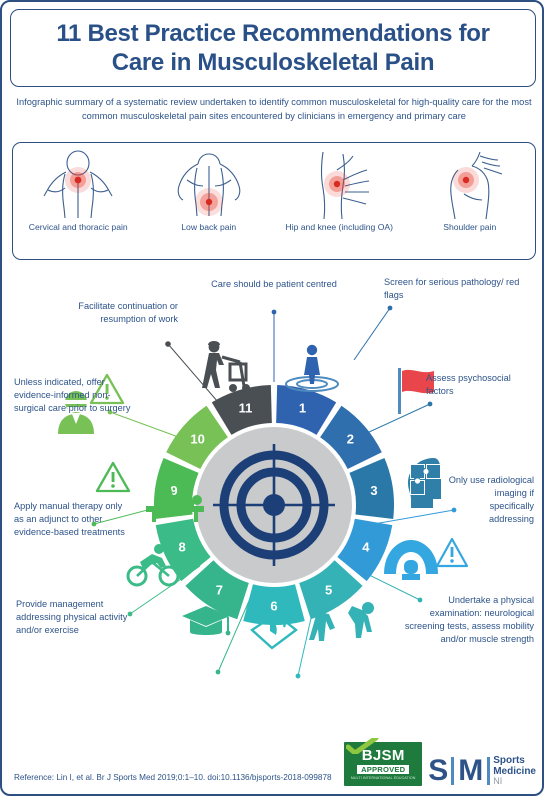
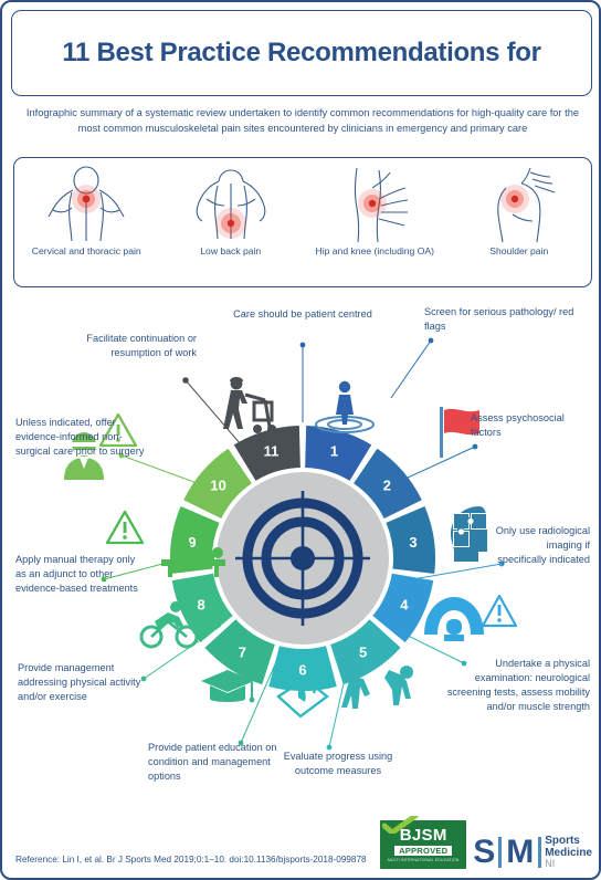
  11 Best Practice Recommendations for
- Care in Musculoskeletal Pain
- Infographic summary of a systematic review undertaken to identify common musculoskeletal for high-quality care for the most common musculoskeletal pain sites encountered by clinicians in emergency and primary care
+ Infographic summary of a systematic review undertaken to identify common recommendations for high-quality care for the most common musculoskeletal pain sites encountered by clinicians in emergency and primary care
  Cervical and thoracic pain
  Low back pain
  Hip and knee (including OA)
  Shoulder pain
  1
  2
  3
  4
  5
  6
  7
  8
  9
  10
  11
  Care should be patient centred
  Screen for serious pathology/ red flags
  Assess psychosocial factors
- Only use radiological imaging if specifically addressing
+ Only use radiological imaging if specifically indicated
  Undertake a physical examination: neurological screening tests, assess mobility and/or muscle strength
+ Evaluate progress using outcome measures
+ Provide patient education on condition and management options
  Provide management addressing physical activity and/or exercise
  Apply manual therapy only as an adjunct to other evidence-based treatments
  Unless indicated, offer evidence-informed non-surgical care prior to surgery
  Facilitate continuation or resumption of work
  Reference: Lin I, et al. Br J Sports Med 2019;0:1–10. doi:10.1136/bjsports-2018-099878
  BJSM
  APPROVED
  S
  M
  Sports
  Medicine
  NI
